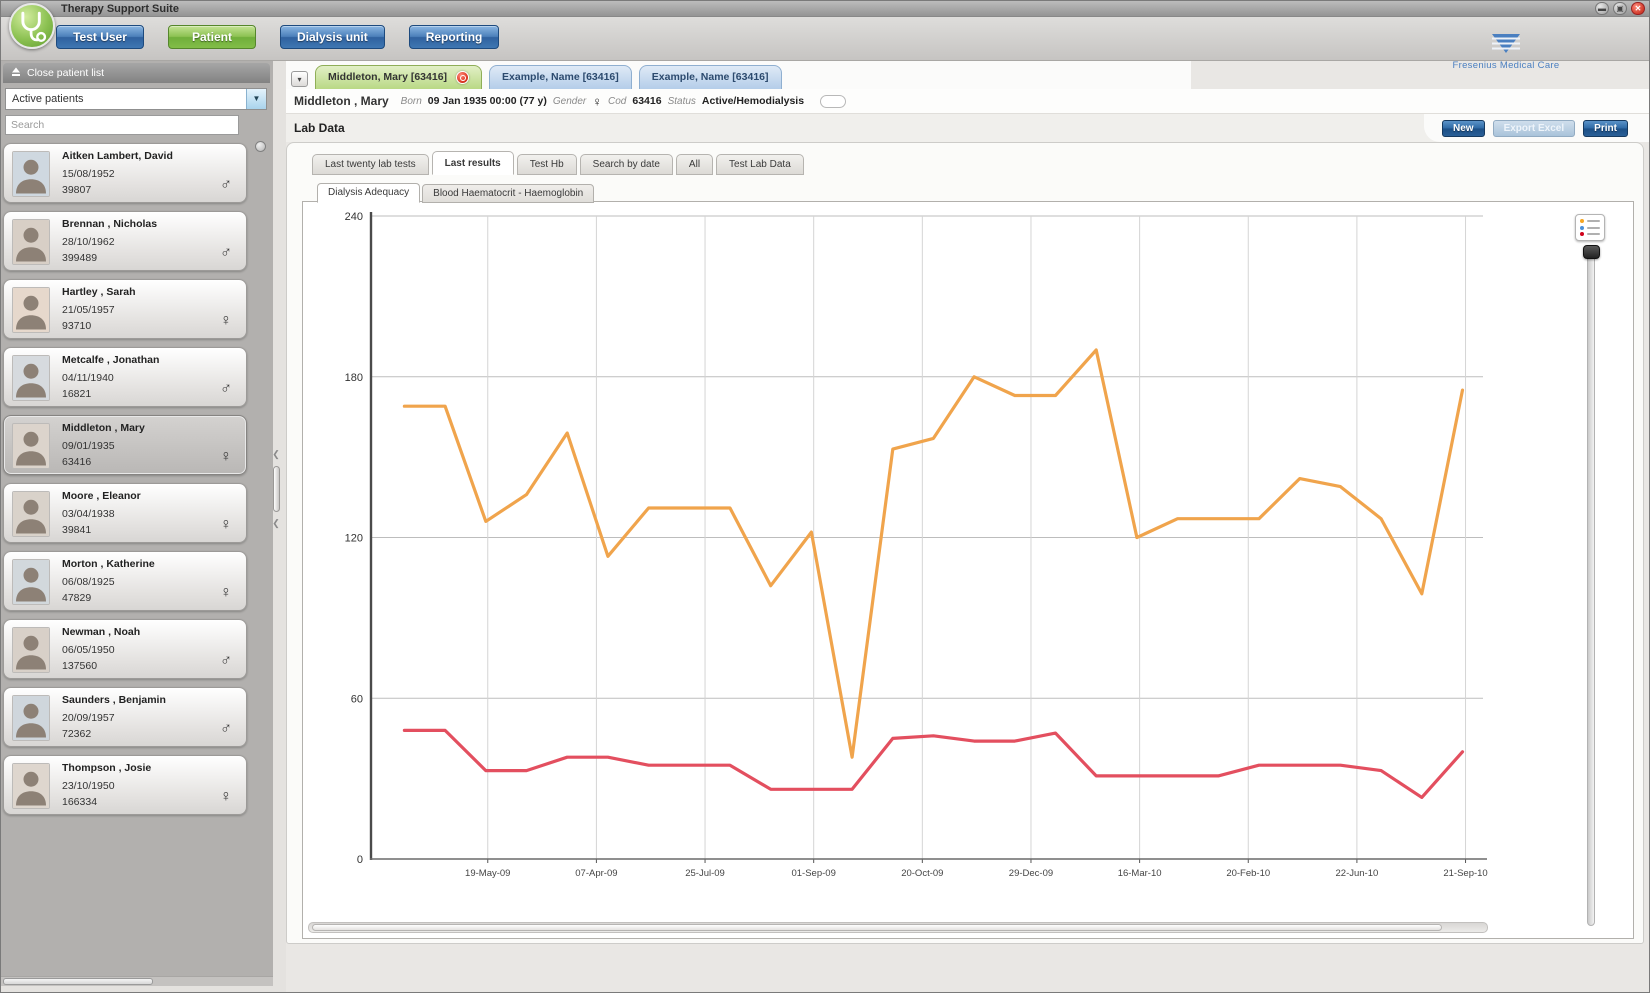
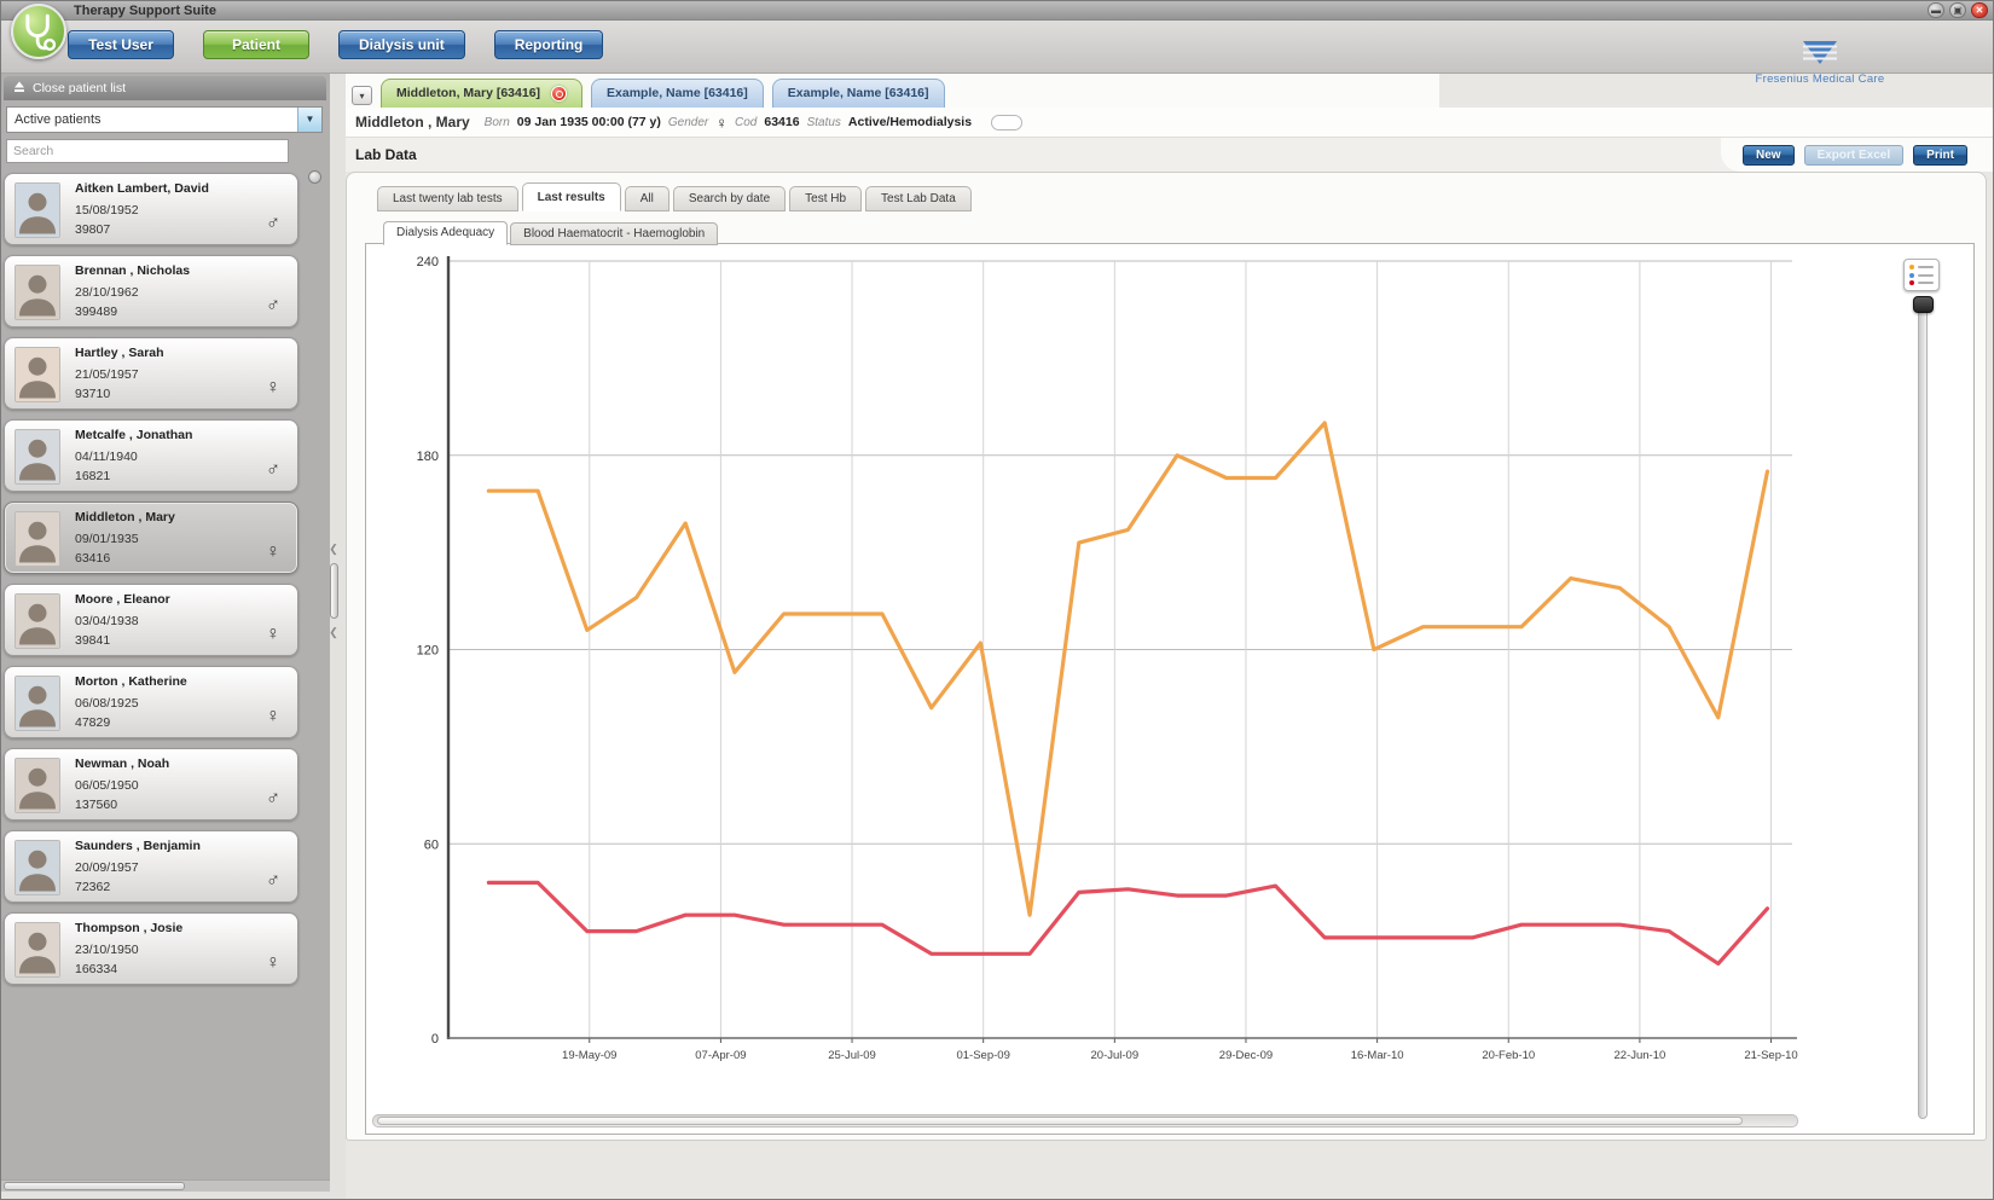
  Therapy Support Suite
  ▬
  ▣
  ✕
  Test User
  Patient
  Dialysis unit
  Reporting
  Fresenius Medical Care
  Close patient list
  Active patients
  ▼
  Search
  Aitken Lambert, David
  15/08/1952
  39807
  ♂
  Brennan , Nicholas
  28/10/1962
  399489
  ♂
  Hartley , Sarah
  21/05/1957
  93710
  ♀
  Metcalfe , Jonathan
  04/11/1940
  16821
  ♂
  Middleton , Mary
  09/01/1935
  63416
  ♀
  Moore , Eleanor
  03/04/1938
  39841
  ♀
  Morton , Katherine
  06/08/1925
  47829
  ♀
  Newman , Noah
  06/05/1950
  137560
  ♂
  Saunders , Benjamin
  20/09/1957
  72362
  ♂
  Thompson , Josie
  23/10/1950
  166334
  ♀
  ❮
  ❮
  ▾
  Middleton, Mary [63416]
  Example, Name [63416]
  Example, Name [63416]
  Middleton , Mary
  Born
  09 Jan 1935 00:00 (77 y)
  Gender
  ♀
  Cod
  63416
  Status
  Active/Hemodialysis
  Lab Data
  New
  Export Excel
  Print
  Last twenty lab tests
  Last results
- Test Hb
+ All
  Search by date
- All
+ Test Hb
  Test Lab Data
  Dialysis Adequacy
  Blood Haematocrit - Haemoglobin
  19-May-09
  07-Apr-09
  25-Jul-09
  01-Sep-09
- 20-Oct-09
+ 20-Jul-09
  29-Dec-09
  16-Mar-10
  20-Feb-10
  22-Jun-10
  21-Sep-10
  0
  60
  120
  180
  240
